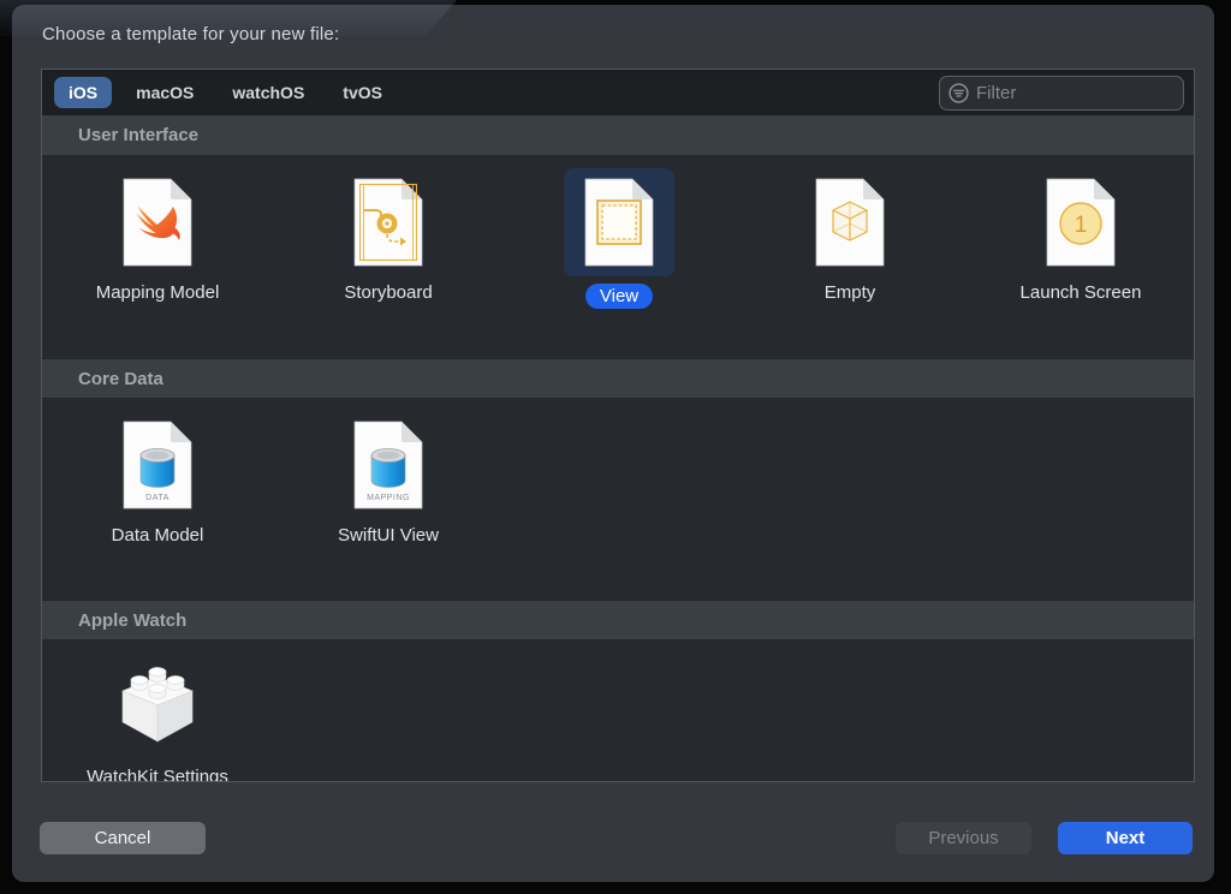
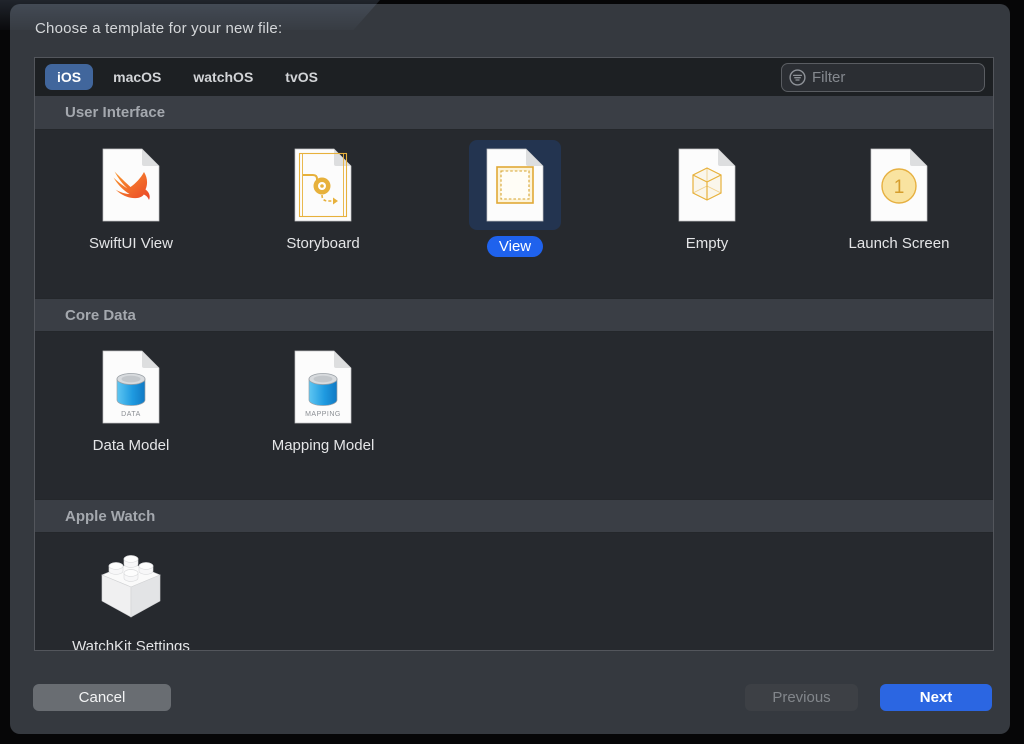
  iOS
  macOS
  watchOS
  tvOS
  Filter
  User Interface
- Mapping Model
+ SwiftUI View
  Storyboard
  View
  Empty
  1
  Launch Screen
  Core Data
  Data Model
- SwiftUI View
+ Mapping Model
  Apple Watch
  WatchKit Settings
  Cancel
  Previous
  Next
